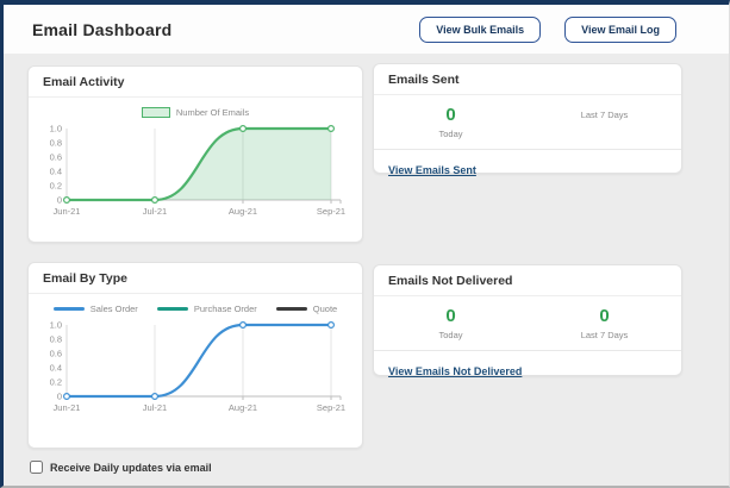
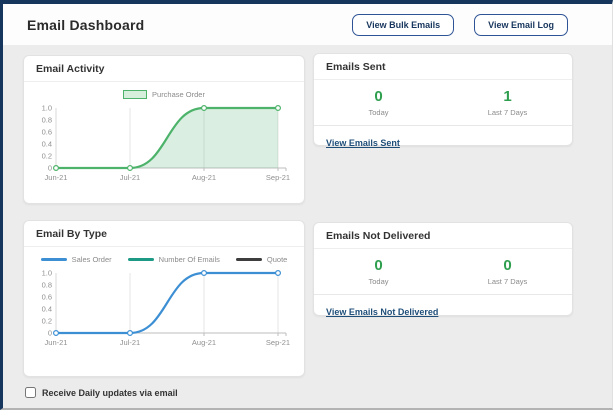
  Email Dashboard
  View Bulk Emails
  View Email Log
  Email Activity
- Number Of Emails
+ Purchase Order
  0
  0.2
  0.4
  0.6
  0.8
  1.0
  Jun-21
  Jul-21
  Aug-21
  Sep-21
  Emails Sent
  0
  Today
+ 1
  Last 7 Days
  View Emails Sent
  Email By Type
  Sales Order
- Purchase Order
+ Number Of Emails
  Quote
  0
  0.2
  0.4
  0.6
  0.8
  1.0
  Jun-21
  Jul-21
  Aug-21
  Sep-21
  Emails Not Delivered
  0
  Today
  0
  Last 7 Days
  View Emails Not Delivered
  Receive Daily updates via email
